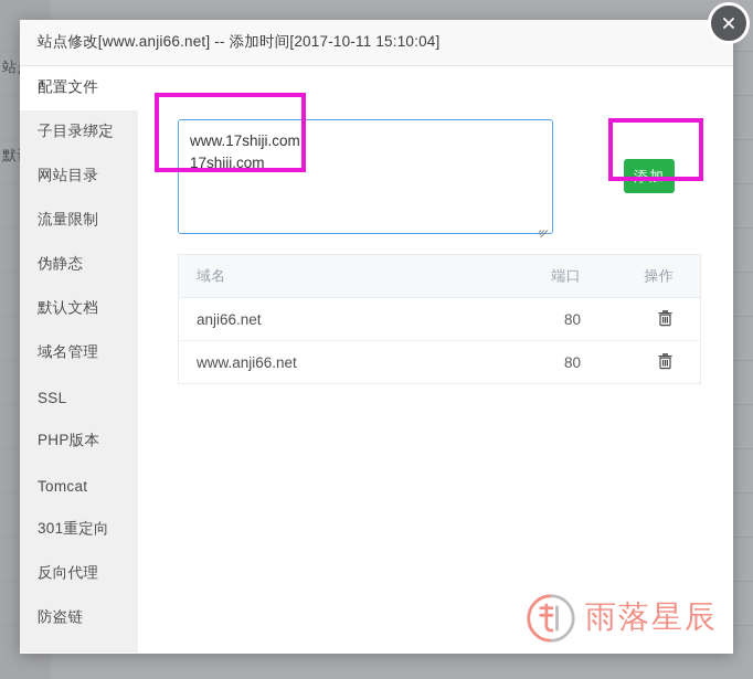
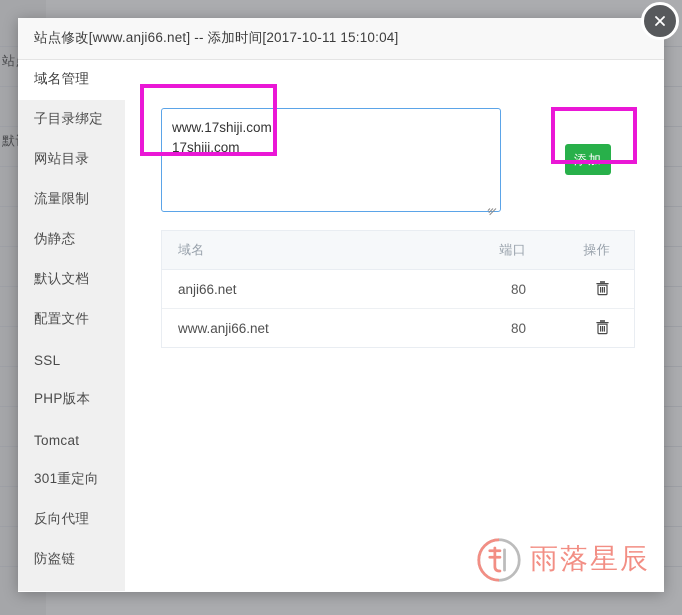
  站点修改[www.anji66.net] -- 添加时间[2017-10-11 15:10:04]
- 配置文件
+ 域名管理
  子目录绑定
  网站目录
  流量限制
  伪静态
  默认文档
- 域名管理
+ 配置文件
  SSL
  PHP版本
  Tomcat
  301重定向
  反向代理
  防盗链
  www.17shiji.com
  17shiji.com
  添加
  域名	端口	操作
  anji66.net	80
  www.anji66.net	80
  雨落星辰
